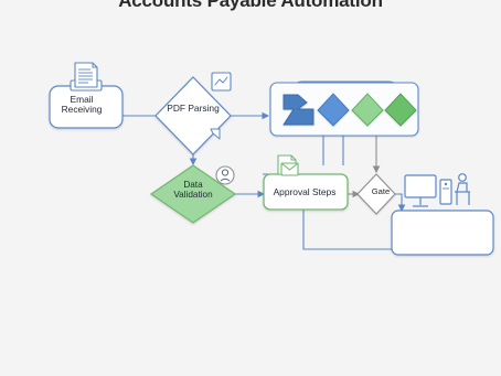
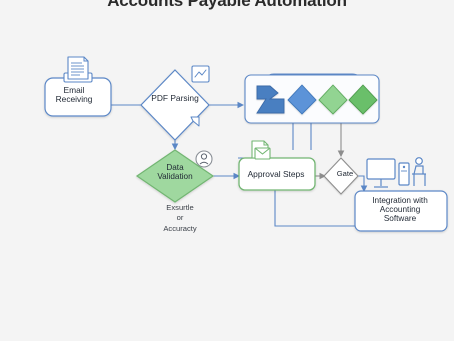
  Accounts Payable Automation
  Email
  Receiving
  PDF Parsing
  Data
  Validation
  Approval Steps
  Gate
+ Integration with
+ Accounting
+ Software
+ Exsurtle
+ or
+ Accuracty
